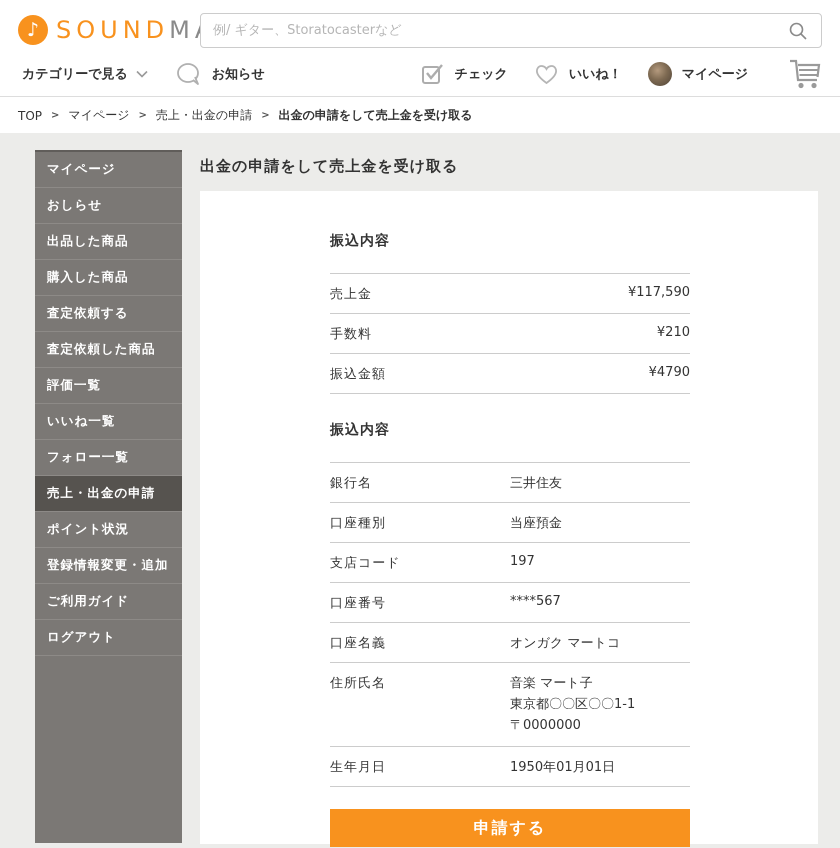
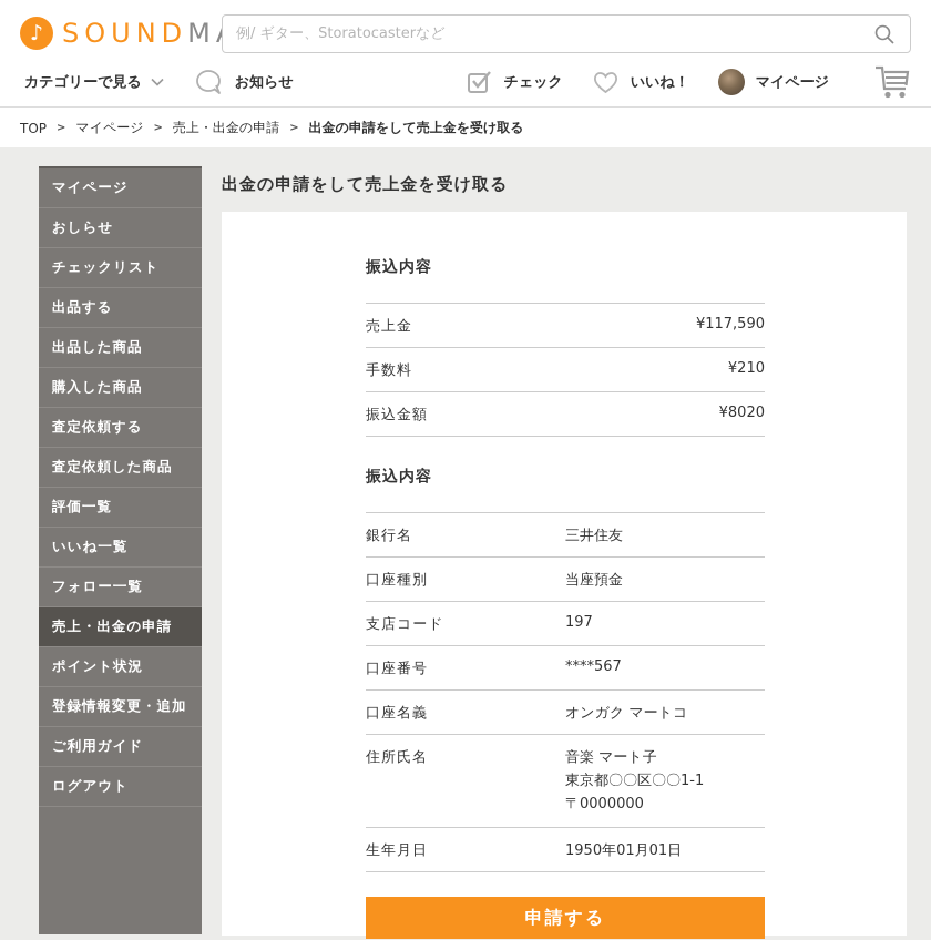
  ♪
  例/ ギター、Storatocasterなど
  カテゴリーで見る
  お知らせ
  チェック
  いいね！
  マイページ
  TOP
  >
  マイページ
  >
  売上・出金の申請
  >
  出金の申請をして売上金を受け取る
  マイページ
  おしらせ
+ チェックリスト
+ 出品する
  出品した商品
  購入した商品
  査定依頼する
  査定依頼した商品
  評価一覧
  いいね一覧
  フォロー一覧
  売上・出金の申請
  ポイント状況
  登録情報変更・追加
  ご利用ガイド
  ログアウト
  出金の申請をして売上金を受け取る
  振込内容
  売上金
  ¥117,590
  手数料
  ¥210
  振込金額
- ¥4790
+ ¥8020
  振込内容
  銀行名
  三井住友
  口座種別
  当座預金
  支店コード
  197
  口座番号
  ****567
  口座名義
  オンガク マートコ
  住所氏名
  音楽 マート子
  東京都〇〇区〇〇1-1
  〒0000000
  生年月日
  1950年01月01日
  申請する
